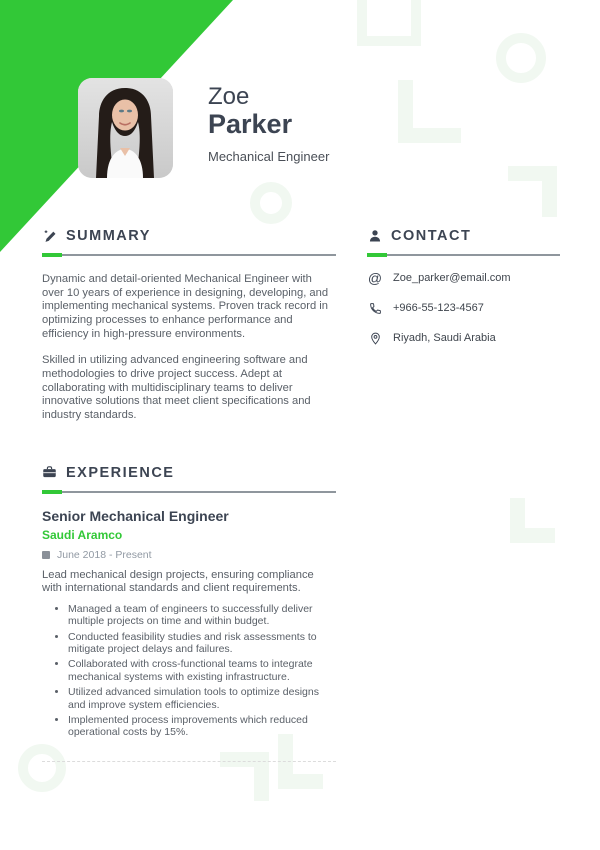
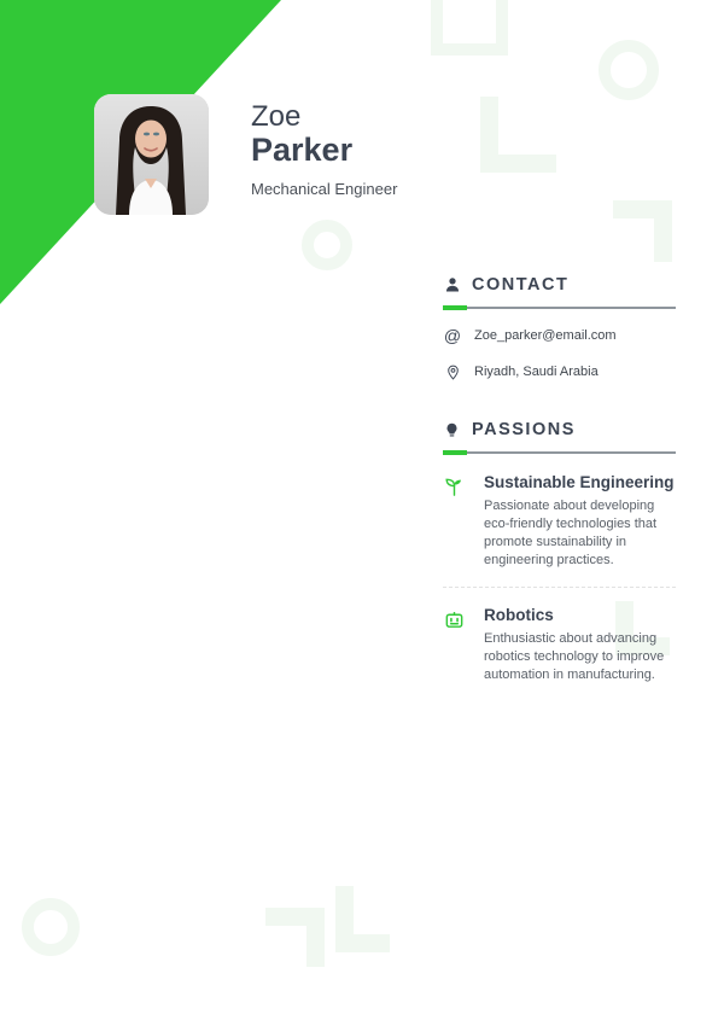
  Zoe
  Parker
  Mechanical Engineer
- SUMMARY
- Dynamic and detail-oriented Mechanical Engineer with over 10 years of experience in designing, developing, and implementing mechanical systems. Proven track record in optimizing processes to enhance performance and efficiency in high-pressure environments.
- Skilled in utilizing advanced engineering software and methodologies to drive project success. Adept at collaborating with multidisciplinary teams to deliver innovative solutions that meet client specifications and industry standards.
- EXPERIENCE
- Senior Mechanical Engineer
- Saudi Aramco
- June 2018 - Present
- Lead mechanical design projects, ensuring compliance with international standards and client requirements.
- Managed a team of engineers to successfully deliver multiple projects on time and within budget.
- Conducted feasibility studies and risk assessments to mitigate project delays and failures.
- Collaborated with cross-functional teams to integrate mechanical systems with existing infrastructure.
- Utilized advanced simulation tools to optimize designs and improve system efficiencies.
- Implemented process improvements which reduced operational costs by 15%.
  CONTACT
  @
  Zoe_parker@email.com
- +966-55-123-4567
  Riyadh, Saudi Arabia
+ PASSIONS
+ Sustainable Engineering
+ Passionate about developing eco-friendly technologies that promote sustainability in engineering practices.
+ Robotics
+ Enthusiastic about advancing robotics technology to improve automation in manufacturing.
